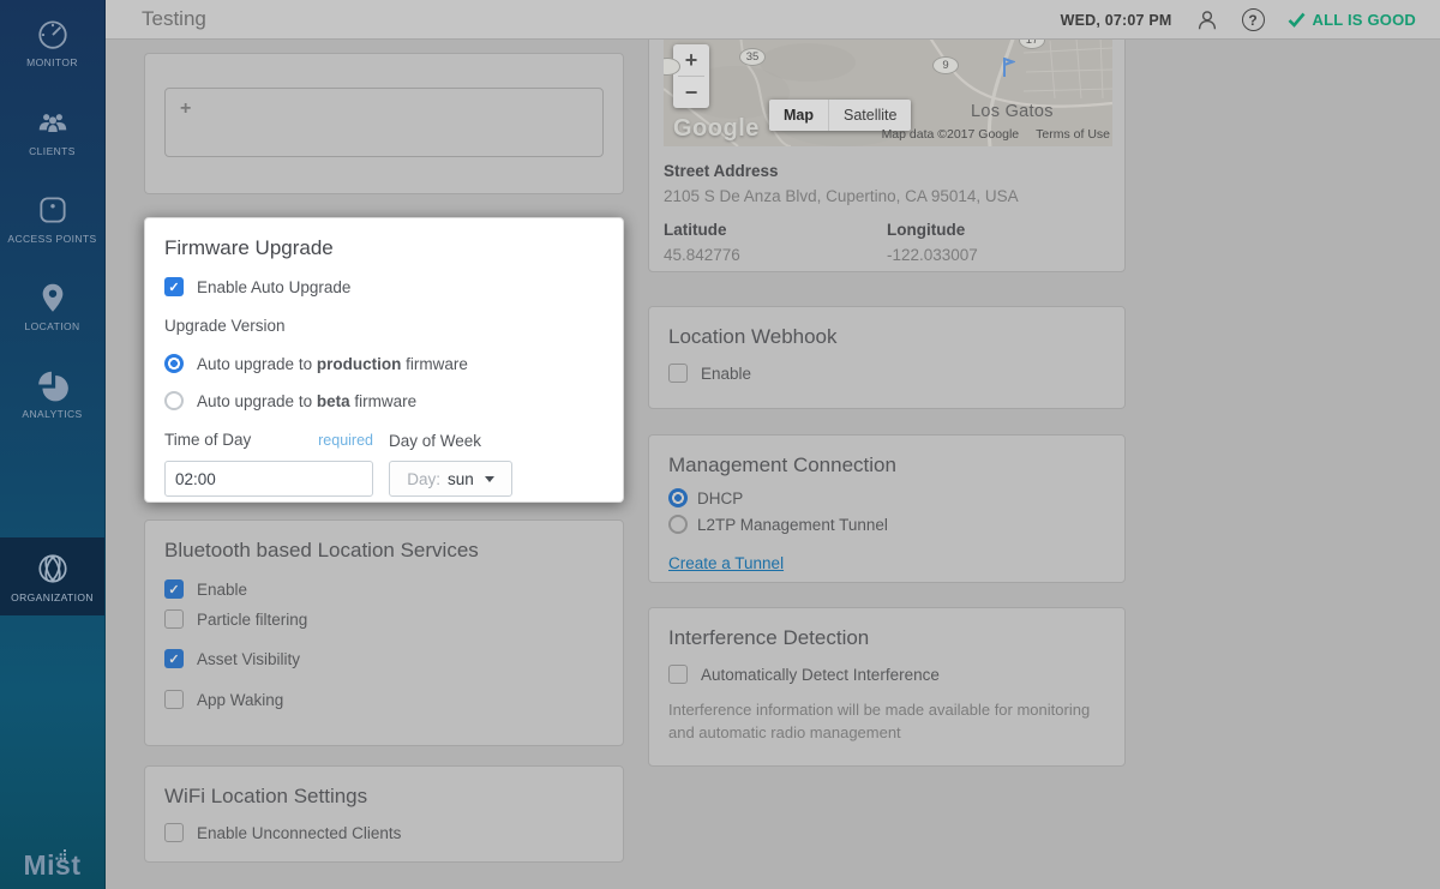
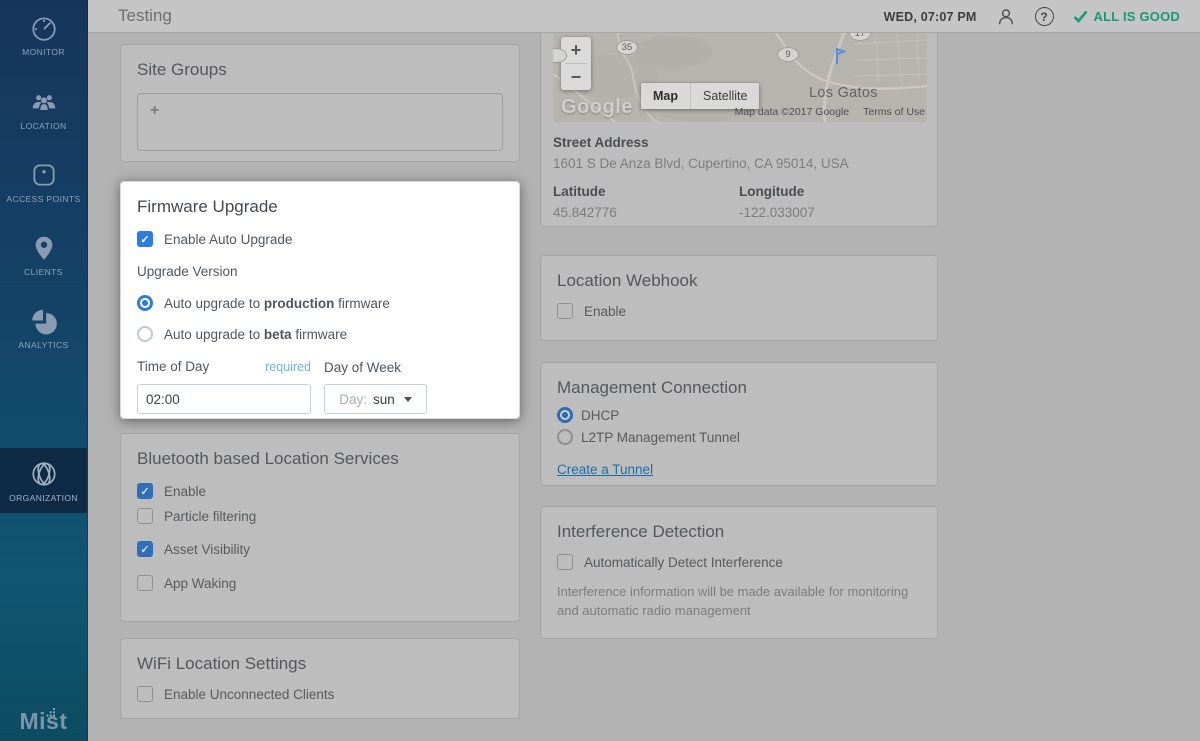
  MONITOR
- CLIENTS
+ LOCATION
  ACCESS POINTS
- LOCATION
+ CLIENTS
  ANALYTICS
  ORGANIZATION
  Mist
  Testing
  WED, 07:07 PM
  ?
  ALL IS GOOD
+ Site Groups
  +
  Firmware Upgrade
  Enable Auto Upgrade
  Upgrade Version
  Auto upgrade to production firmware
  Auto upgrade to beta firmware
  Time of Day
  required
  Day of Week
  02:00
  Day:
  sun
  Bluetooth based Location Services
  Enable
  Particle filtering
  Asset Visibility
  App Waking
  WiFi Location Settings
  Enable Unconnected Clients
  +
  −
  35
  9
  17
  Los Gatos
  Google
  Map
  Satellite
  Map data ©2017 Google
  Terms of Use
  Street Address
- 2105 S De Anza Blvd, Cupertino, CA 95014, USA
+ 1601 S De Anza Blvd, Cupertino, CA 95014, USA
  Latitude
  45.842776
  Longitude
  -122.033007
  Location Webhook
  Enable
  Management Connection
  DHCP
  L2TP Management Tunnel
  Create a Tunnel
  Interference Detection
  Automatically Detect Interference
  Interference information will be made available for monitoring and automatic radio management
